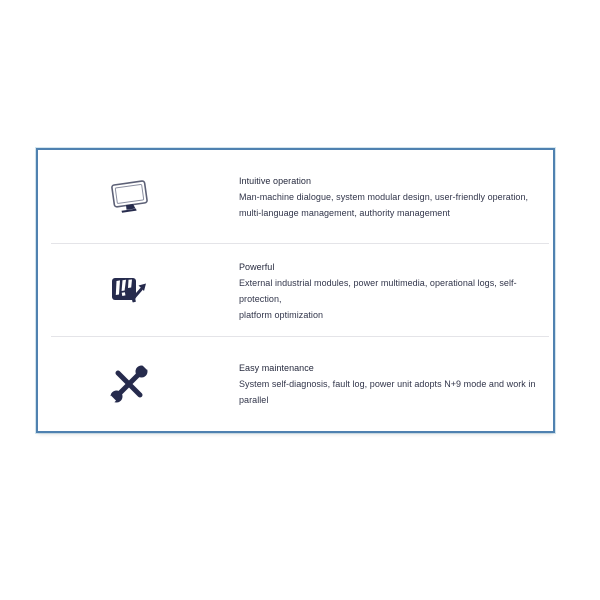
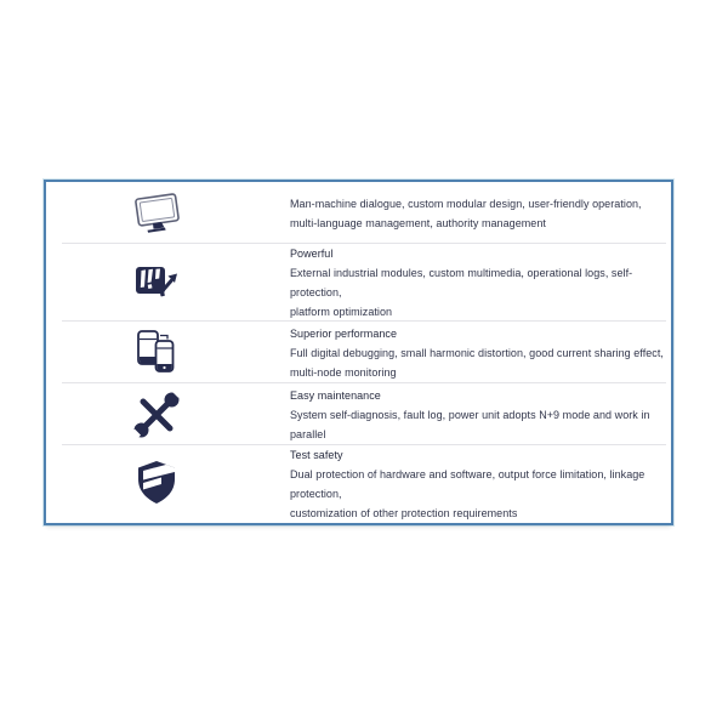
- Intuitive operation
- Man-machine dialogue, system modular design, user-friendly operation,
+ Man-machine dialogue, custom modular design, user-friendly operation,
  multi-language management, authority management
  Powerful
- External industrial modules, power multimedia, operational logs, self-protection,
+ External industrial modules, custom multimedia, operational logs, self-protection,
  platform optimization
+ Superior performance
+ Full digital debugging, small harmonic distortion, good current sharing effect,
+ multi-node monitoring
  Easy maintenance
  System self-diagnosis, fault log, power unit adopts N+9 mode and work in parallel
+ Test safety
+ Dual protection of hardware and software, output force limitation, linkage protection,
+ customization of other protection requirements
